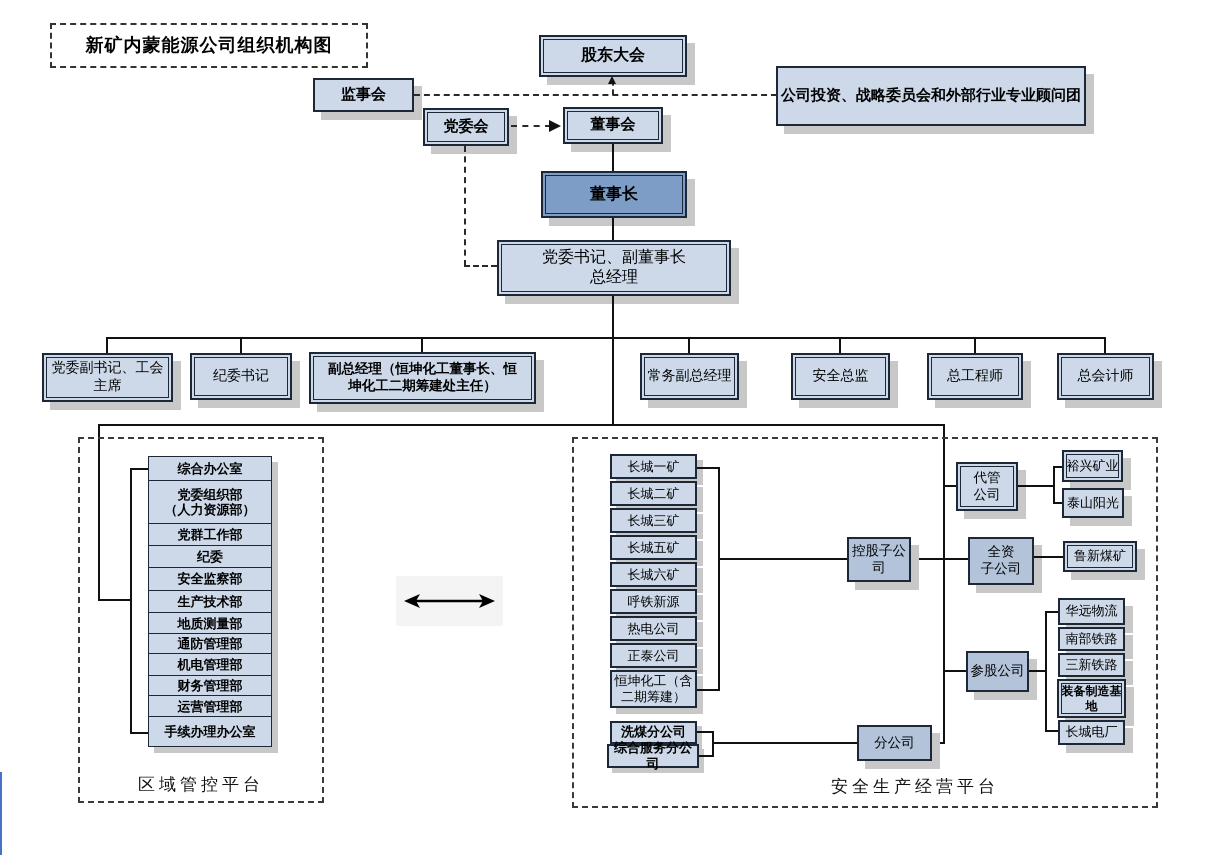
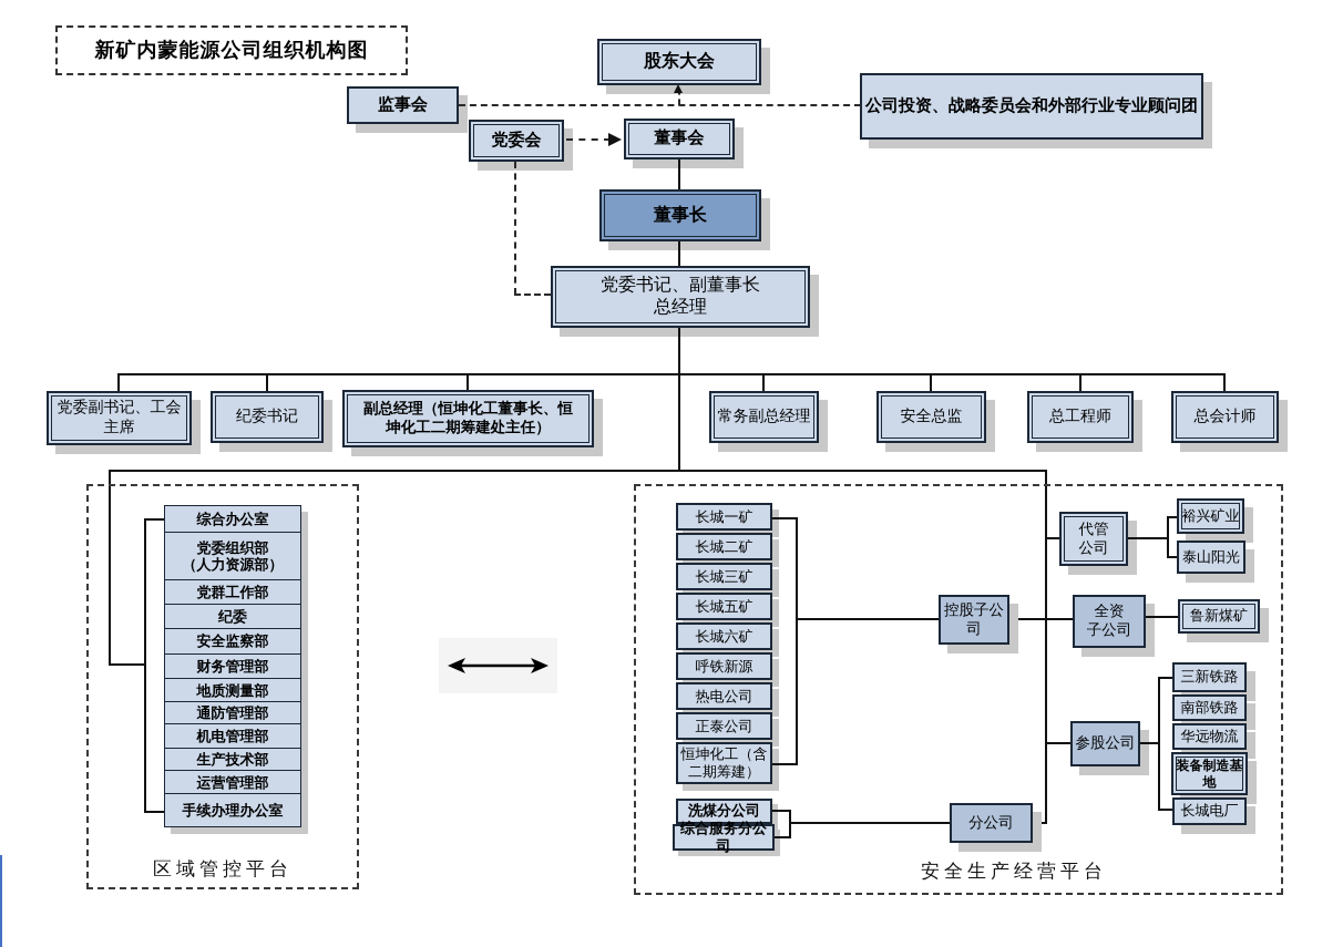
  新矿内蒙能源公司组织机构图
  股东大会
  监事会
  党委会
  董事会
  公司投资、战略委员会和外部行业专业顾问团
  董事长
  党委书记、副董事长
  总经理
  党委副书记、工会主席
  纪委书记
  副总经理（恒坤化工董事长、恒
  坤化工二期筹建处主任）
  常务副总经理
  安全总监
  总工程师
  总会计师
  区域管控平台
  综合办公室
  党委组织部
  （人力资源部）
  党群工作部
  纪委
  安全监察部
- 生产技术部
+ 财务管理部
  地质测量部
  通防管理部
  机电管理部
- 财务管理部
+ 生产技术部
  运营管理部
  手续办理办公室
  安全生产经营平台
  长城一矿
  长城二矿
  长城三矿
  长城五矿
  长城六矿
  呼铁新源
  热电公司
  正泰公司
  恒坤化工（含
  二期筹建）
  洗煤分公司
  综合服务分公司
  控股子公
  司
  代管
  公司
  全资
  子公司
  参股公司
  分公司
  裕兴矿业
  泰山阳光
  鲁新煤矿
- 华远物流
+ 三新铁路
  南部铁路
- 三新铁路
+ 华远物流
  装备制造基地
  长城电厂
